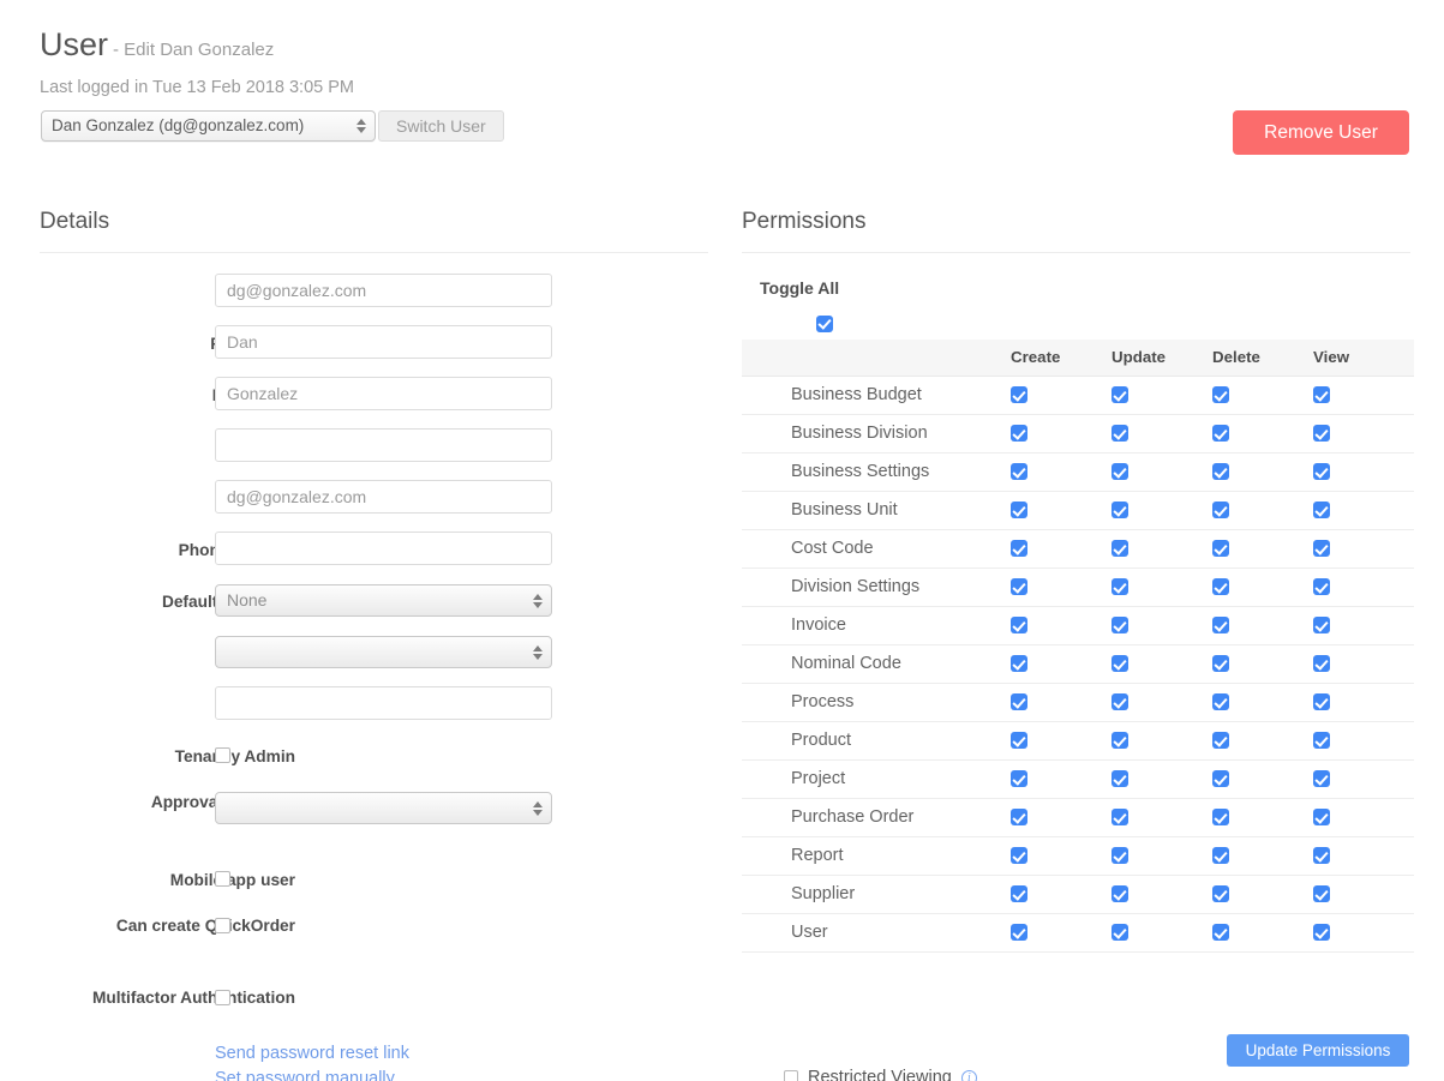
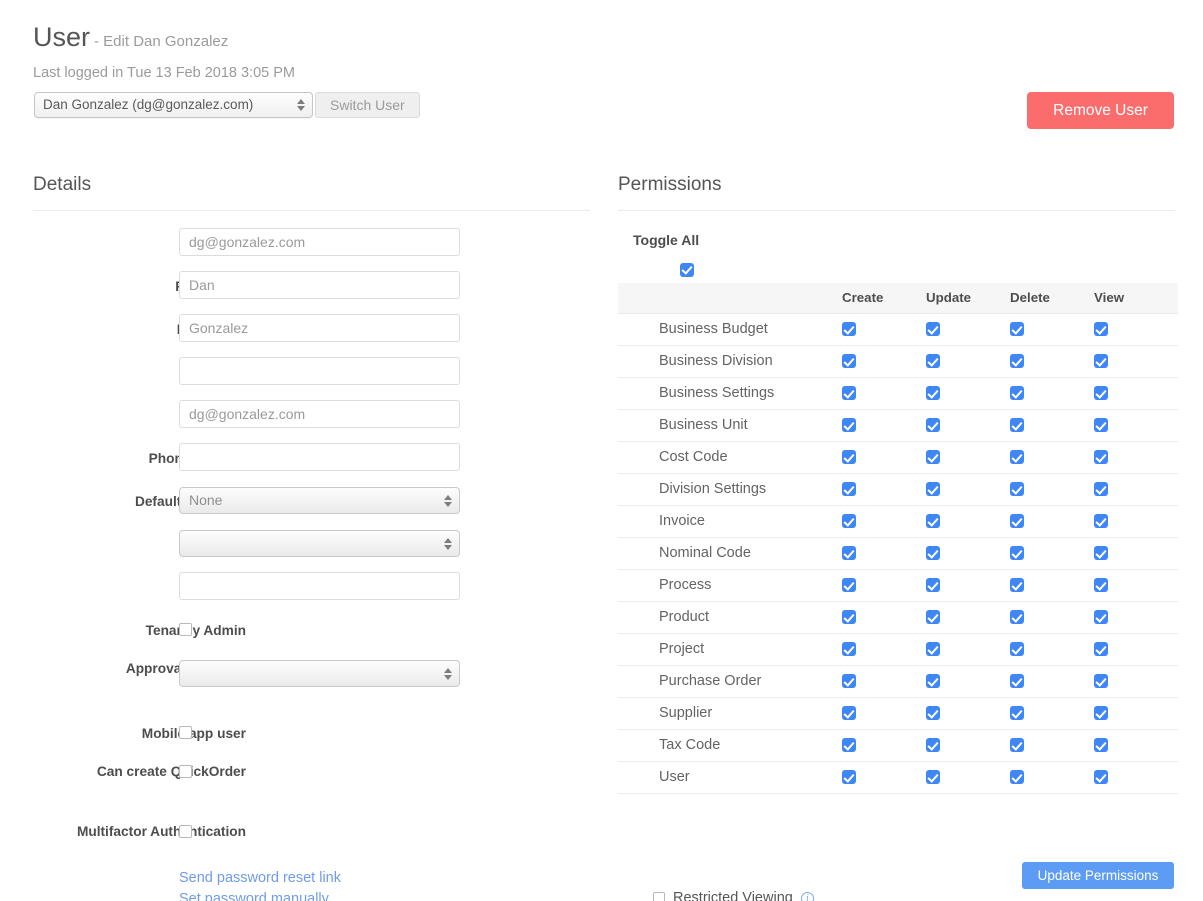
  User - Edit Dan Gonzalez
  Last logged in Tue 13 Feb 2018 3:05 PM
  Dan Gonzalez (dg@gonzalez.com)
  Switch User
  Remove User
  Details
  dg@gonzalez.com
  Dan
  Gonzalez
  dg@gonzalez.com
  None
  Tenay Admin
  Mobil app user
  Can create QckOrder
  Multifactor Authntication
  Send password reset link
  Set password manually
  Permissions
  Toggle All
  	Create	Update	Delete	View
  Business Budget
  Business Division
  Business Settings
  Business Unit
  Cost Code
  Division Settings
  Invoice
  Nominal Code
  Process
  Product
  Project
  Purchase Order
- Report
  Supplier
+ Tax Code
  User
  Update Permissions
  Restricted Viewing
  i
